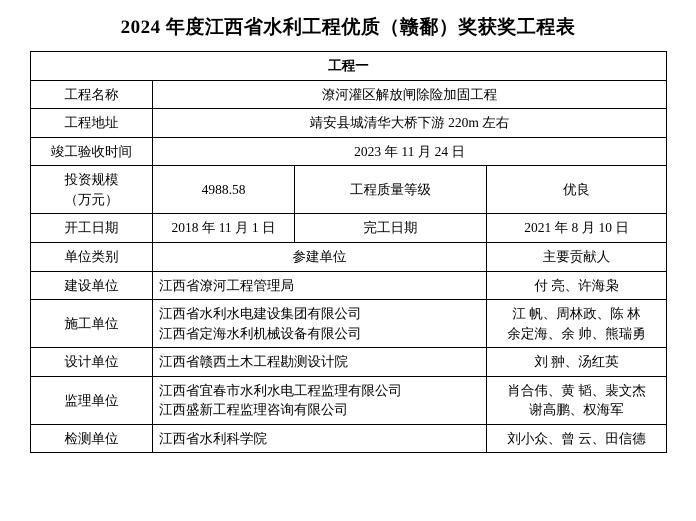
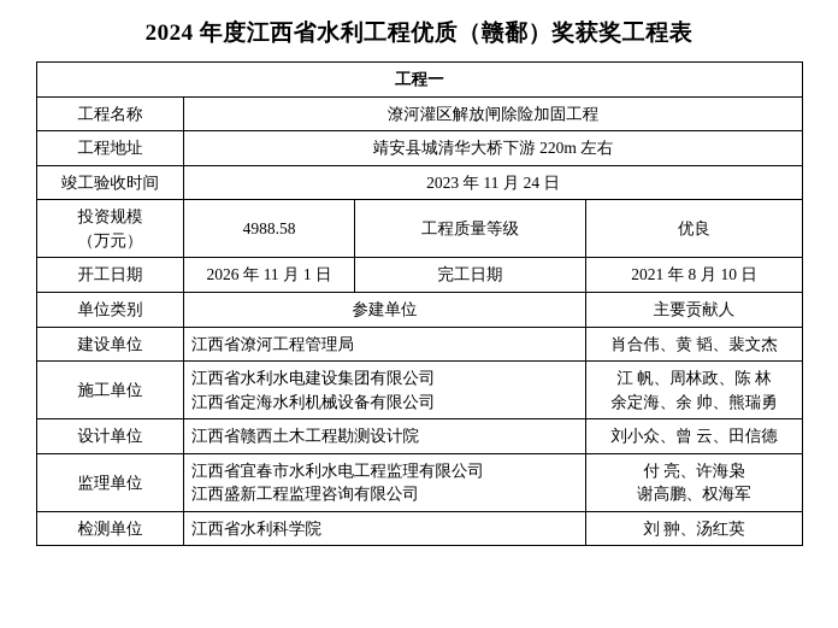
  2024 年度江西省水利工程优质（赣鄱）奖获奖工程表
  工程一
  工程名称	潦河灌区解放闸除险加固工程
  工程地址	靖安县城清华大桥下游 220m 左右
  竣工验收时间	2023 年 11 月 24 日
  投资规模 （万元）	4988.58	工程质量等级	优良
- 开工日期	2018 年 11 月 1 日	完工日期	2021 年 8 月 10 日
+ 开工日期	2026 年 11 月 1 日	完工日期	2021 年 8 月 10 日
  单位类别	参建单位	主要贡献人
- 建设单位	江西省潦河工程管理局	付 亮、许海枭
+ 建设单位	江西省潦河工程管理局	肖合伟、黄 韬、裴文杰
  施工单位	江西省水利水电建设集团有限公司 江西省定海水利机械设备有限公司	江 帆、周林政、陈 林 余定海、余 帅、熊瑞勇
- 设计单位	江西省赣西土木工程勘测设计院	刘 翀、汤红英
+ 设计单位	江西省赣西土木工程勘测设计院	刘小众、曾 云、田信德
- 监理单位	江西省宜春市水利水电工程监理有限公司 江西盛新工程监理咨询有限公司	肖合伟、黄 韬、裴文杰 谢高鹏、权海军
+ 监理单位	江西省宜春市水利水电工程监理有限公司 江西盛新工程监理咨询有限公司	付 亮、许海枭 谢高鹏、权海军
- 检测单位	江西省水利科学院	刘小众、曾 云、田信德
+ 检测单位	江西省水利科学院	刘 翀、汤红英
